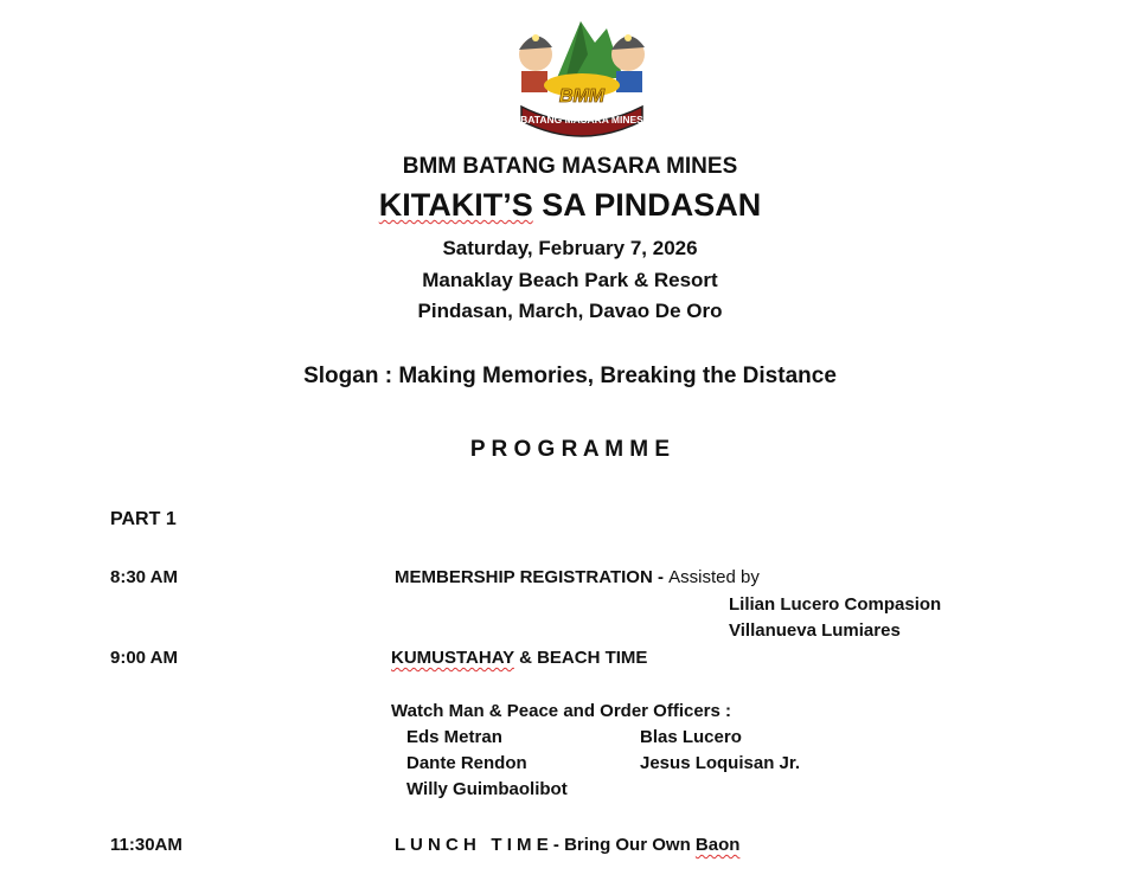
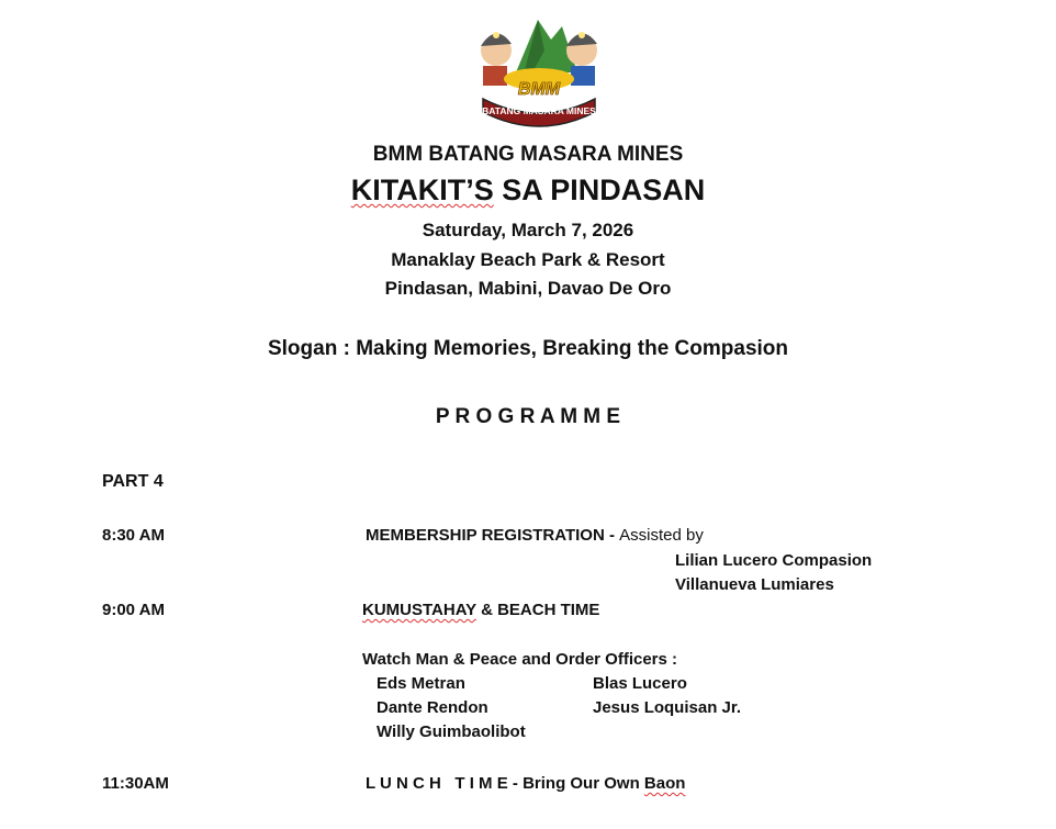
  BMM
  BATANG MASARA MINES
  BMM BATANG MASARA MINES
  KITAKIT’S SA PINDASAN
- Saturday, February 7, 2026
+ Saturday, March 7, 2026
  Manaklay Beach Park & Resort
- Pindasan, March, Davao De Oro
+ Pindasan, Mabini, Davao De Oro
- Slogan : Making Memories, Breaking the Distance
+ Slogan : Making Memories, Breaking the Compasion
  P R O G R A M M E
- PART 1
+ PART 4
  8:30 AM
  MEMBERSHIP REGISTRATION - Assisted by
  Lilian Lucero Compasion
  Villanueva Lumiares
  9:00 AM
  KUMUSTAHAY & BEACH TIME
  Watch Man & Peace and Order Officers :
  Eds Metran
  Dante Rendon
  Willy Guimbaolibot
  Blas Lucero
  Jesus Loquisan Jr.
  11:30AM
  L U N C H T I M E - Bring Our Own Baon
